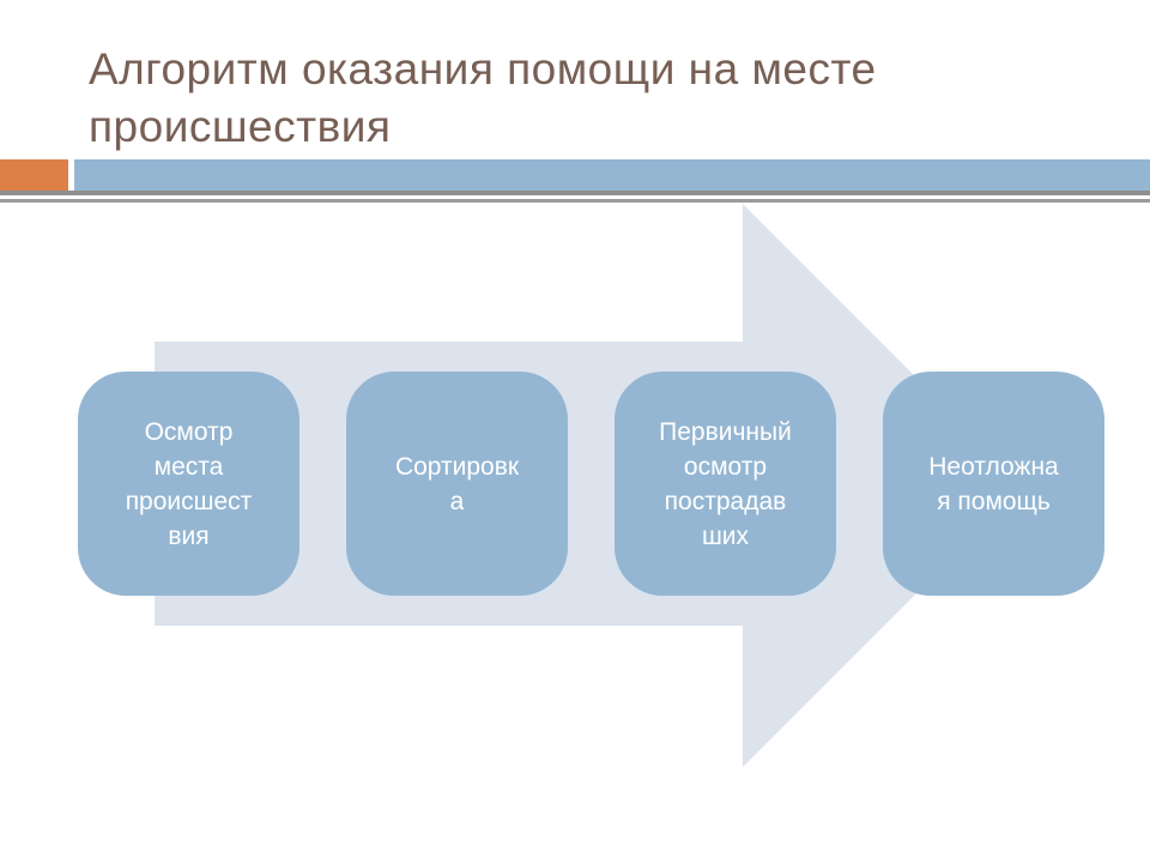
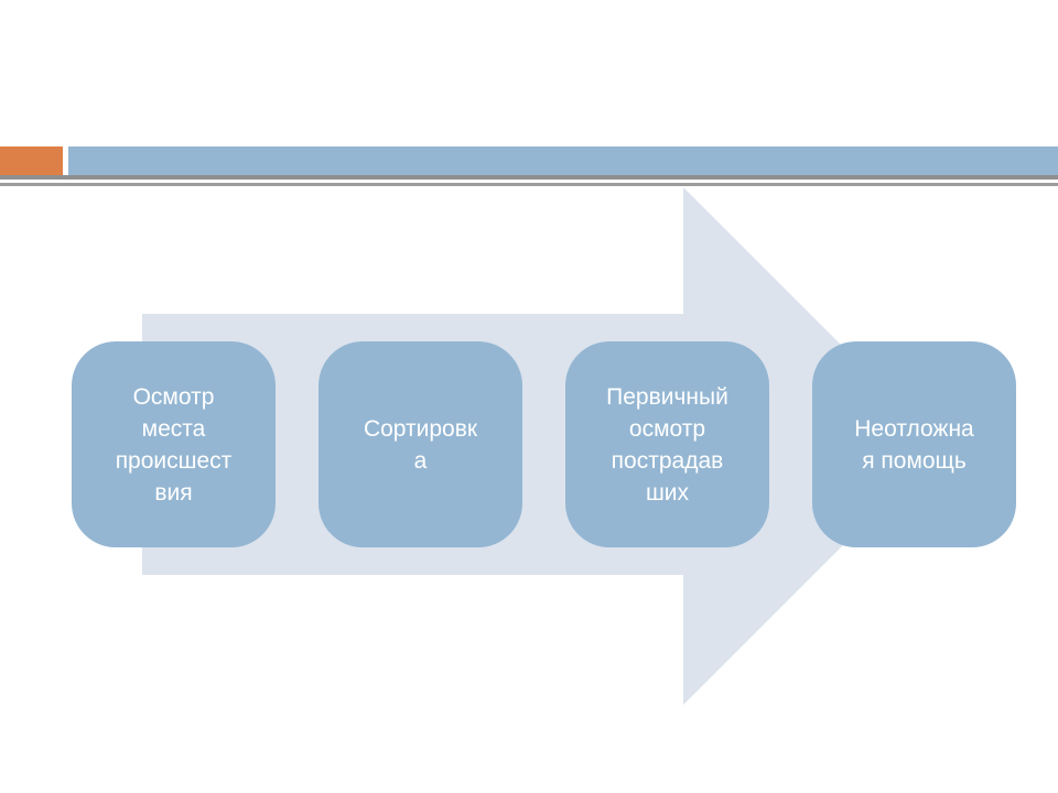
- Алгоритм оказания помощи на месте
- происшествия
  Осмотр
  места
  происшест
  вия
  Сортировк
  а
  Первичный
  осмотр
  пострадав
  ших
  Неотложна
  я помощь
